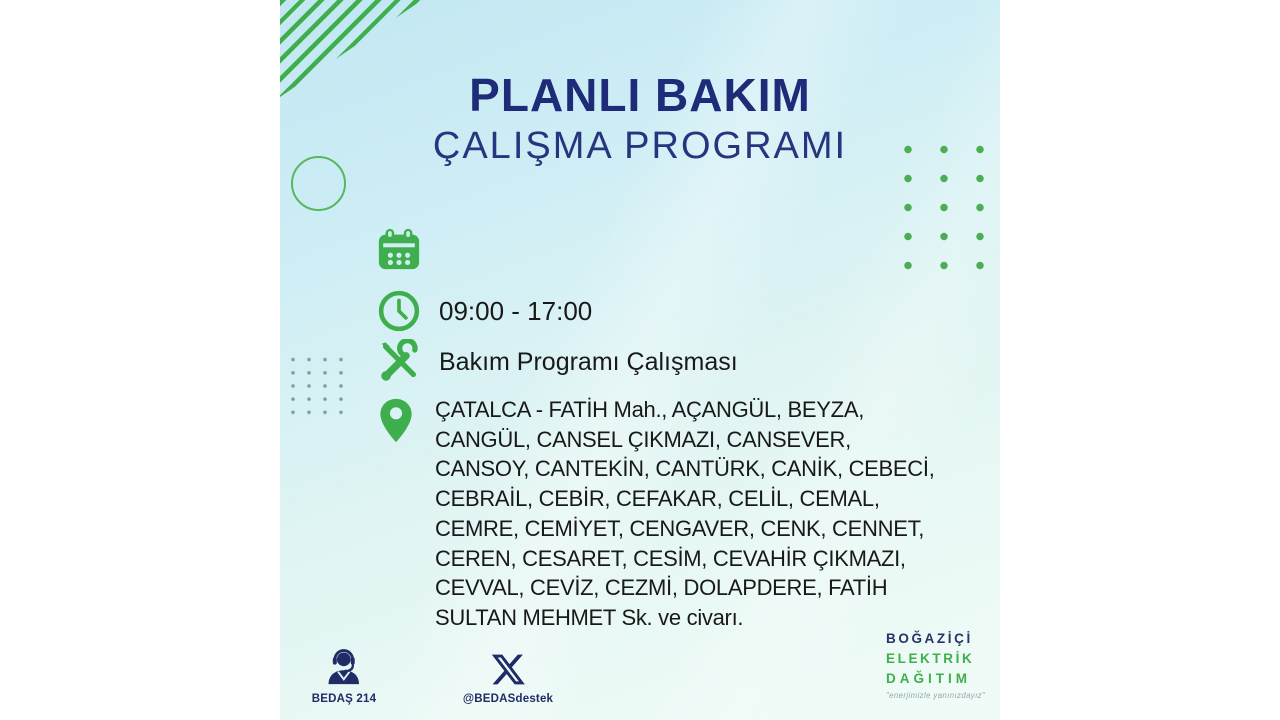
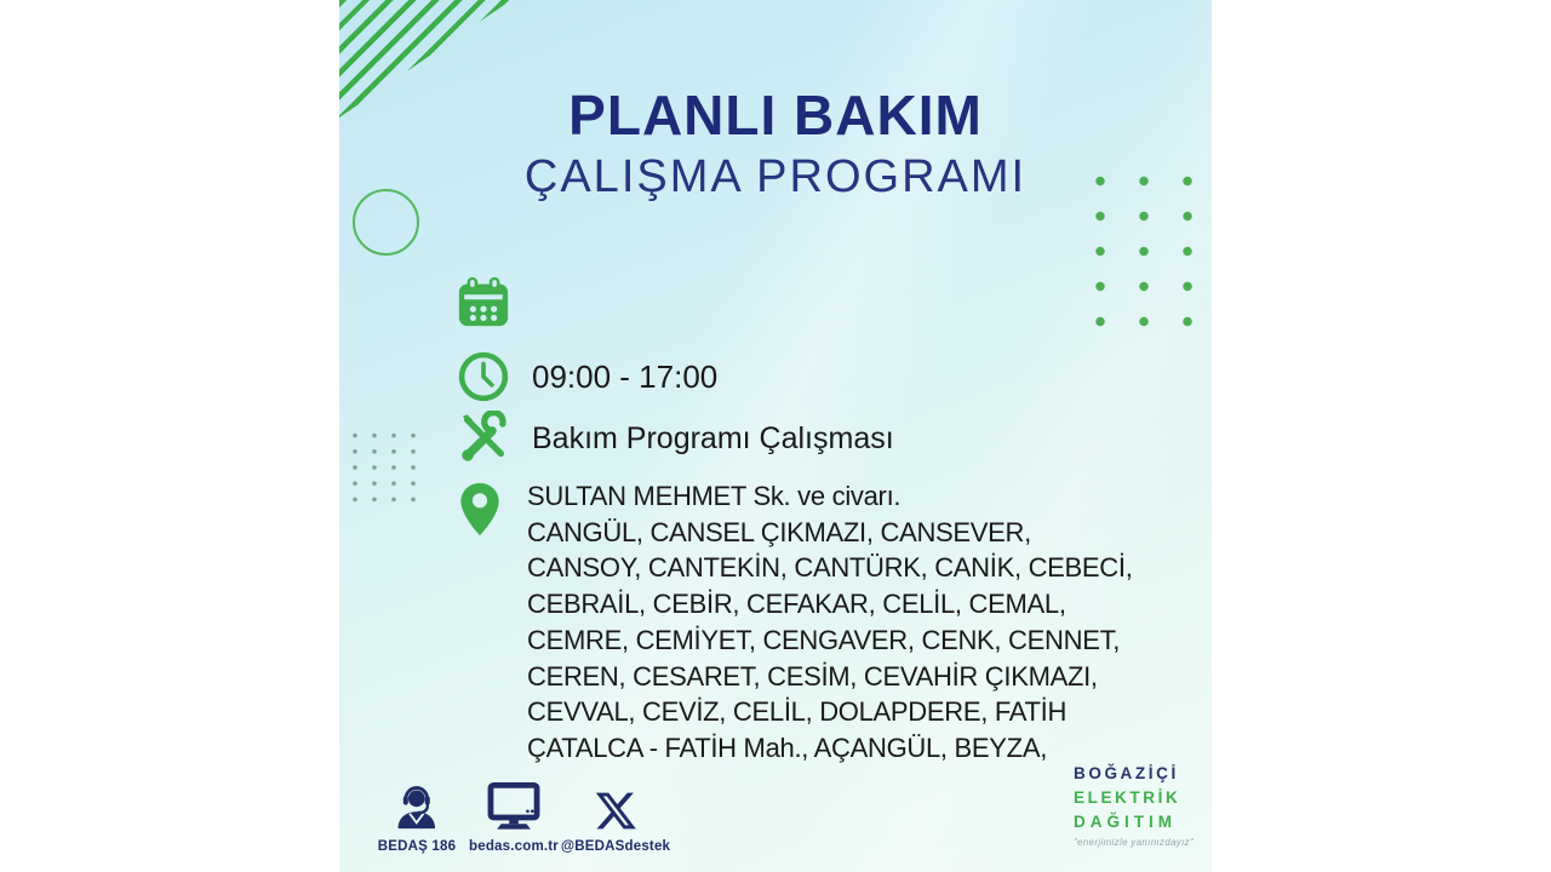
  PLANLI BAKIM
  ÇALIŞMA PROGRAMI
  09:00 - 17:00
  Bakım Programı Çalışması
- ÇATALCA - FATİH Mah., AÇANGÜL, BEYZA,
+ SULTAN MEHMET Sk. ve civarı.
  CANGÜL, CANSEL ÇIKMAZI, CANSEVER,
  CANSOY, CANTEKİN, CANTÜRK, CANİK, CEBECİ,
  CEBRAİL, CEBİR, CEFAKAR, CELİL, CEMAL,
  CEMRE, CEMİYET, CENGAVER, CENK, CENNET,
  CEREN, CESARET, CESİM, CEVAHİR ÇIKMAZI,
- CEVVAL, CEVİZ, CEZMİ, DOLAPDERE, FATİH
+ CEVVAL, CEVİZ, CELİL, DOLAPDERE, FATİH
- SULTAN MEHMET Sk. ve civarı.
+ ÇATALCA - FATİH Mah., AÇANGÜL, BEYZA,
- BEDAŞ 214
+ BEDAŞ 186
+ bedas.com.tr
  @BEDASdestek
  BOĞAZİÇİ
  ELEKTRİK
  DAĞITIM
  "enerjimizle yanınızdayız"
